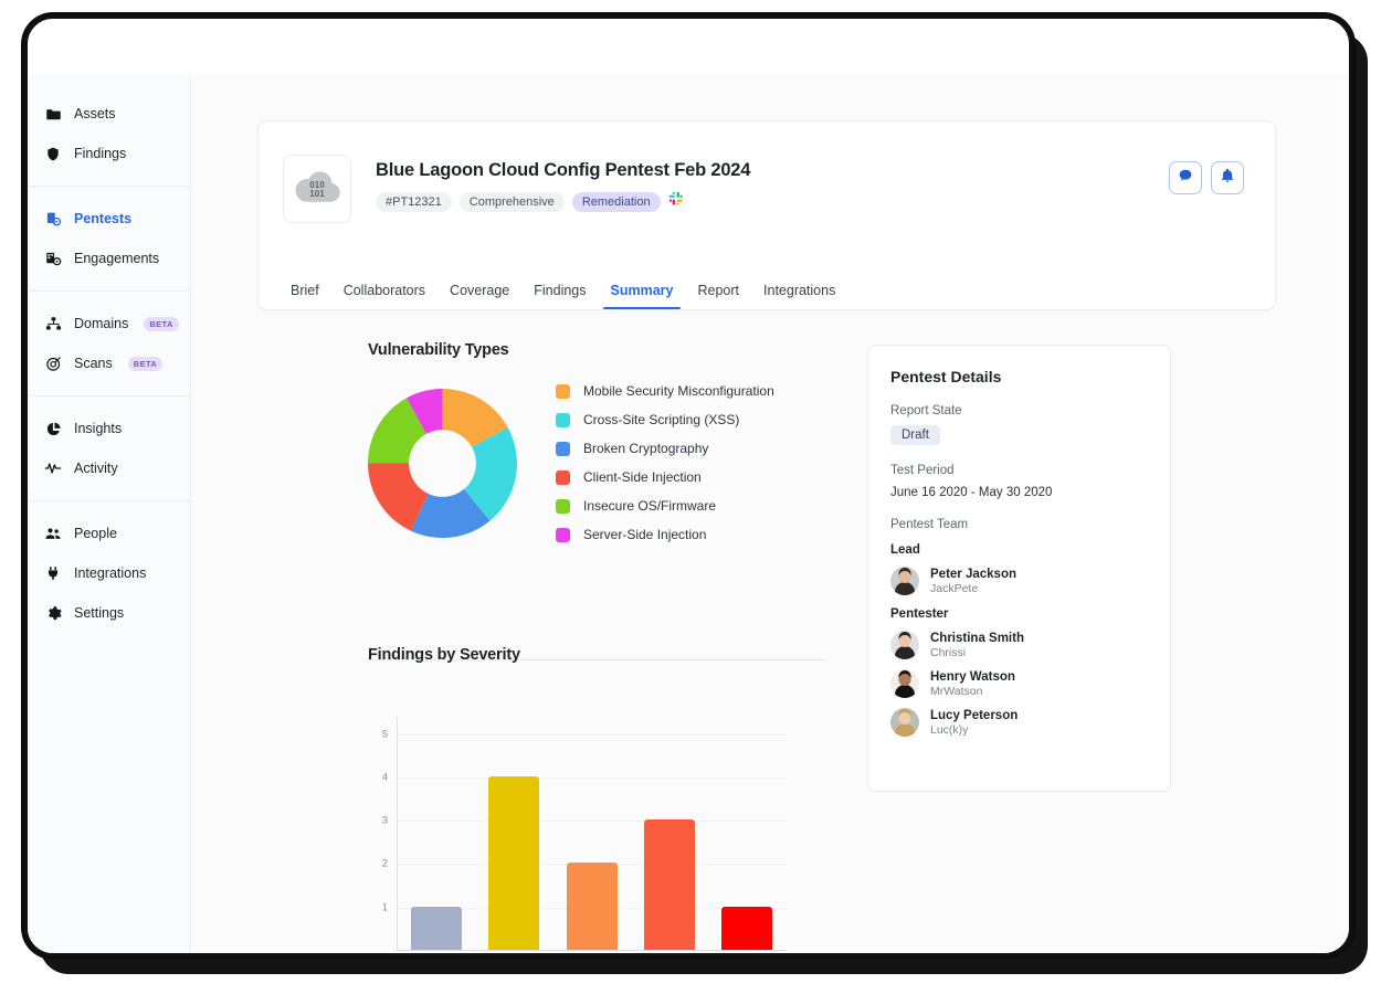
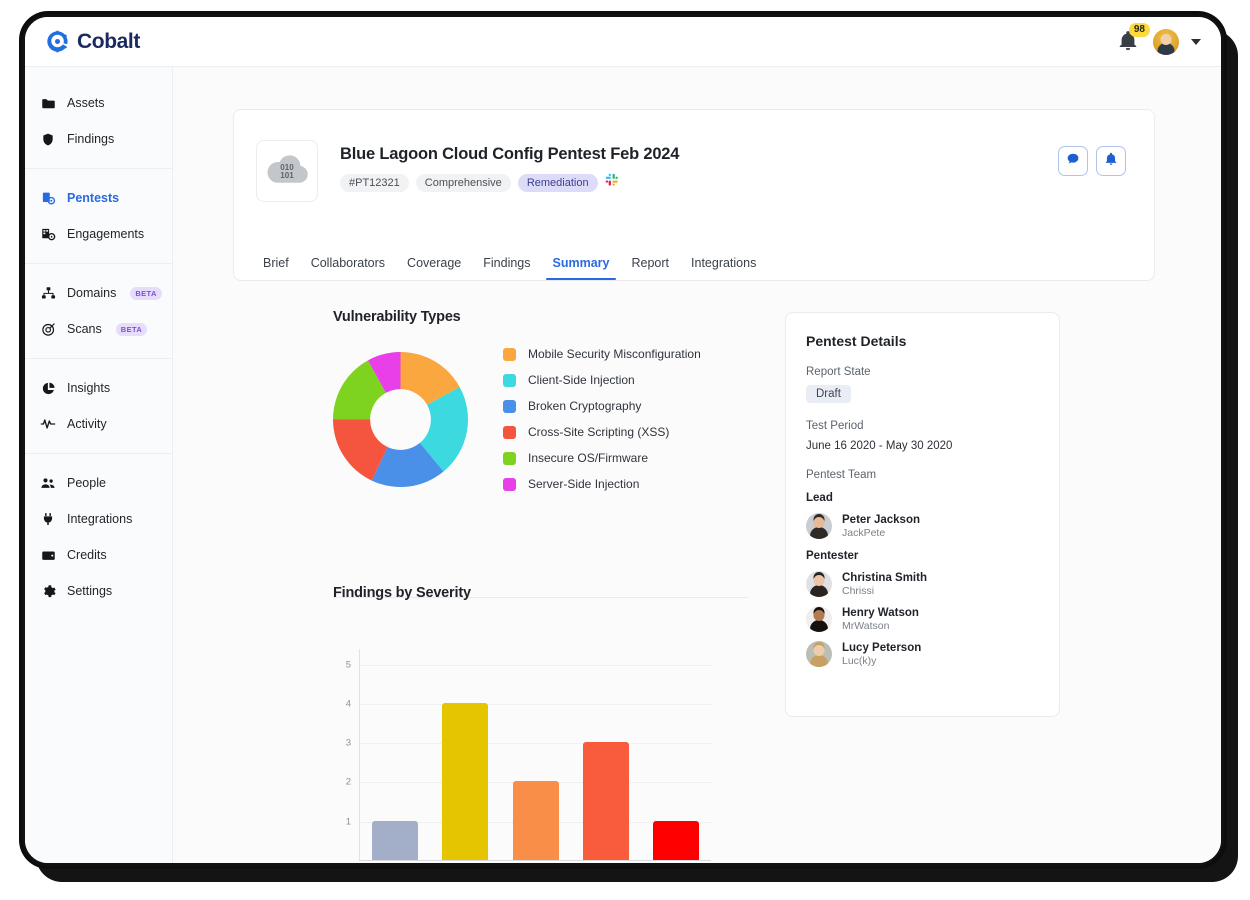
+ Cobalt
+ 98
  Assets
  Findings
  Pentests
  Engagements
  Domains
  BETA
  Scans
  BETA
  Insights
  Activity
  People
  Integrations
+ Credits
  Settings
  010
  101
  Blue Lagoon Cloud Config Pentest Feb 2024
  #PT12321
  Comprehensive
  Remediation
  Brief
  Collaborators
  Coverage
  Findings
  Summary
  Report
  Integrations
  Vulnerability Types
  Mobile Security Misconfiguration
- Cross-Site Scripting (XSS)
+ Client-Side Injection
  Broken Cryptography
- Client-Side Injection
+ Cross-Site Scripting (XSS)
  Insecure OS/Firmware
  Server-Side Injection
  Findings by Severity
  1
  2
  3
  4
  5
  Pentest Details
  Report State
  Draft
  Test Period
  June 16 2020 - May 30 2020
  Pentest Team
  Lead
  Peter Jackson
  JackPete
  Pentester
  Christina Smith
  Chrissi
  Henry Watson
  MrWatson
  Lucy Peterson
  Luc(k)y
